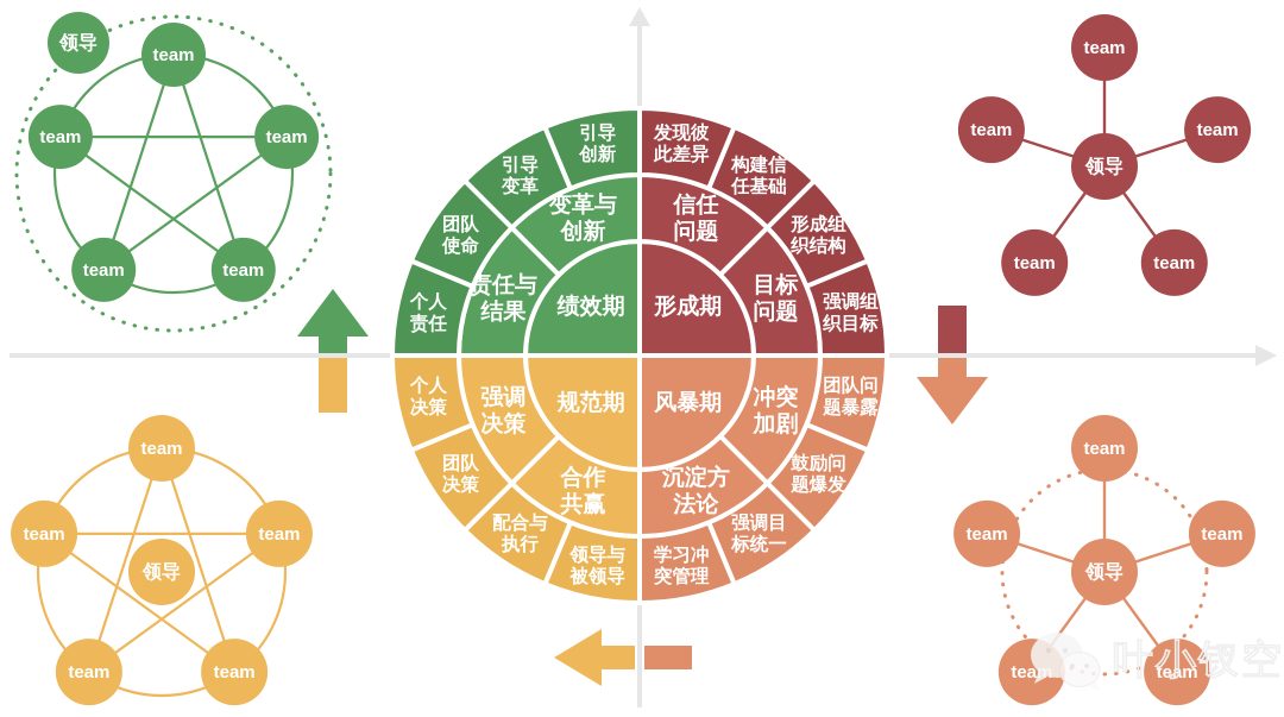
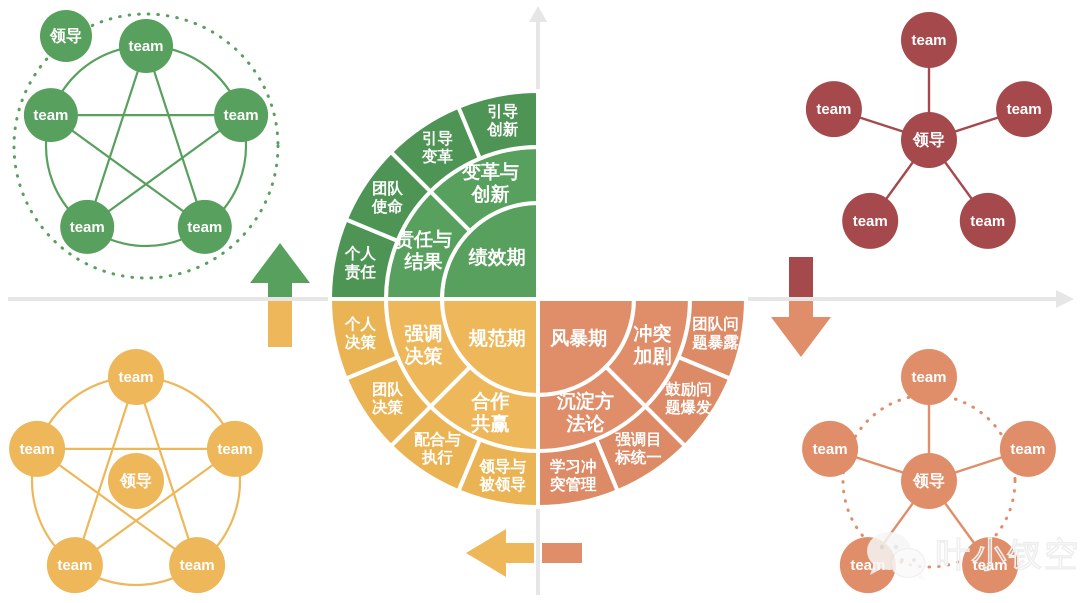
  绩效期
  责任与结果
  变革与创新
  个人责任
  团队使命
  引导变革
  引导创新
- 形成期
- 信任问题
- 目标问题
- 发现彼此差异
- 构建信任基础
- 形成组织结构
- 强调组织目标
  风暴期
  冲突加剧
  沉淀方法论
  团队问题暴露
  鼓励问题爆发
  强调目标统一
  学习冲突管理
  规范期
  合作共赢
  强调决策
  领导与被领导
  配合与执行
  团队决策
  个人决策
  team
  team
  team
  team
  team
  领导
  team
  team
  team
  team
  team
  领导
  team
  team
  team
  team
  team
  领导
  team
  team
  team
  team
  team
  领导
  叶小钗空
